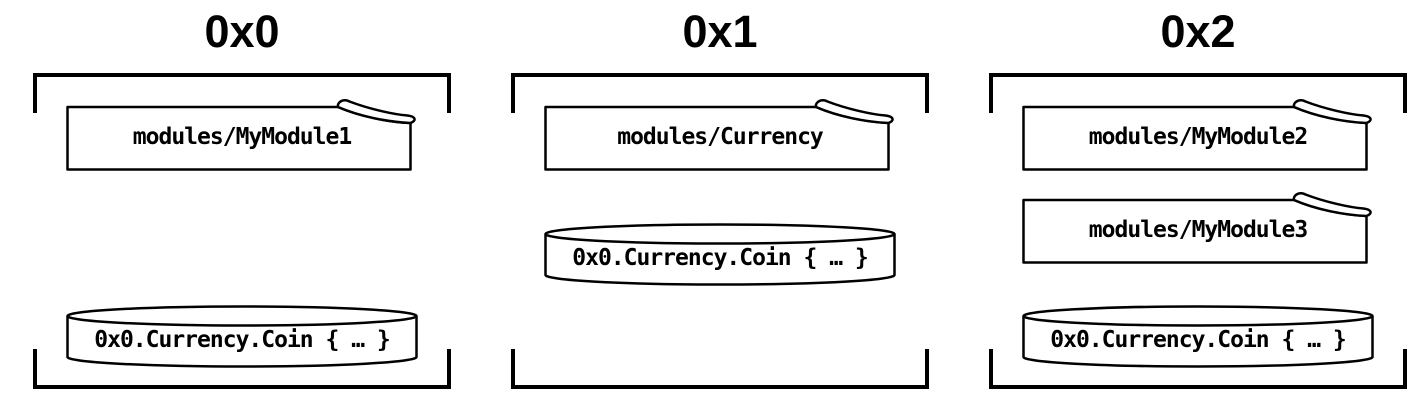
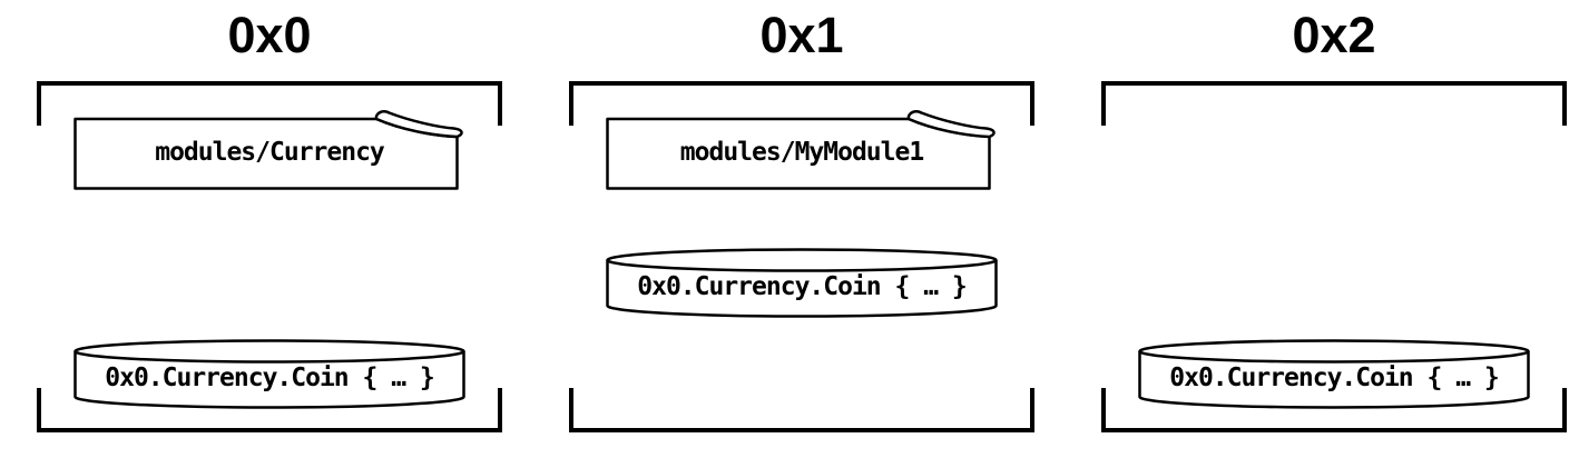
  0x0
- modules/MyModule1
+ modules/Currency
  0x0.Currency.Coin { … }
  0x1
- modules/Currency
+ modules/MyModule1
  0x0.Currency.Coin { … }
  0x2
- modules/MyModule2
- modules/MyModule3
  0x0.Currency.Coin { … }
